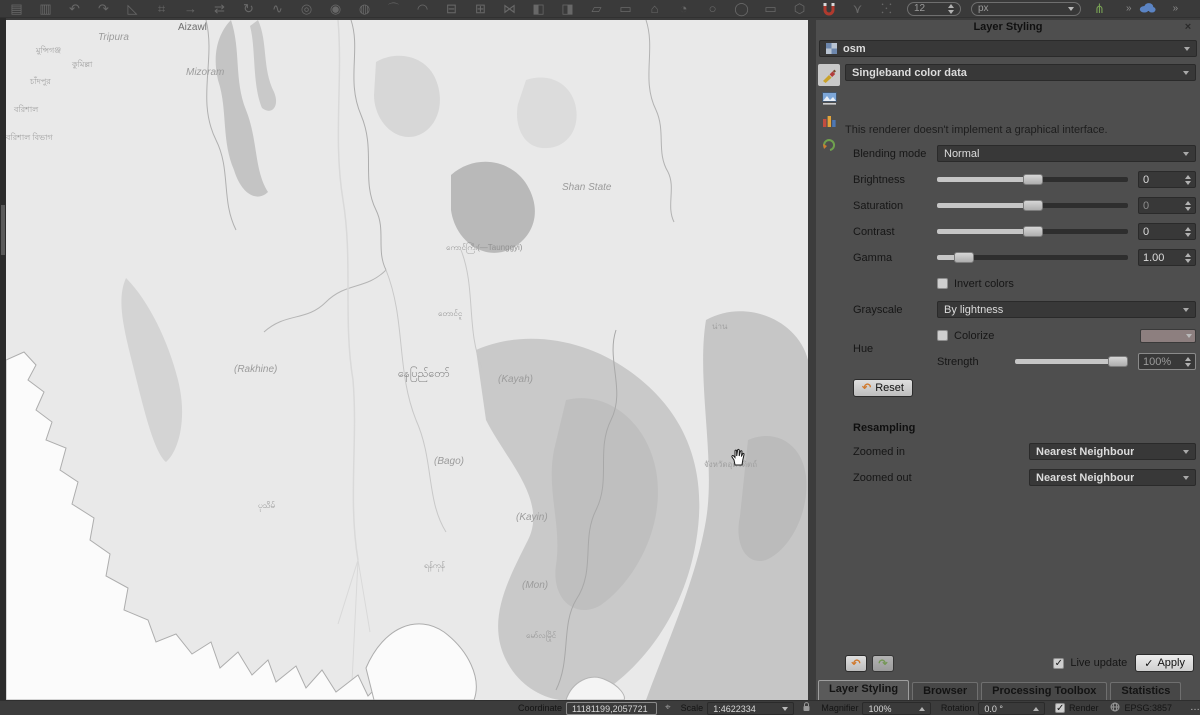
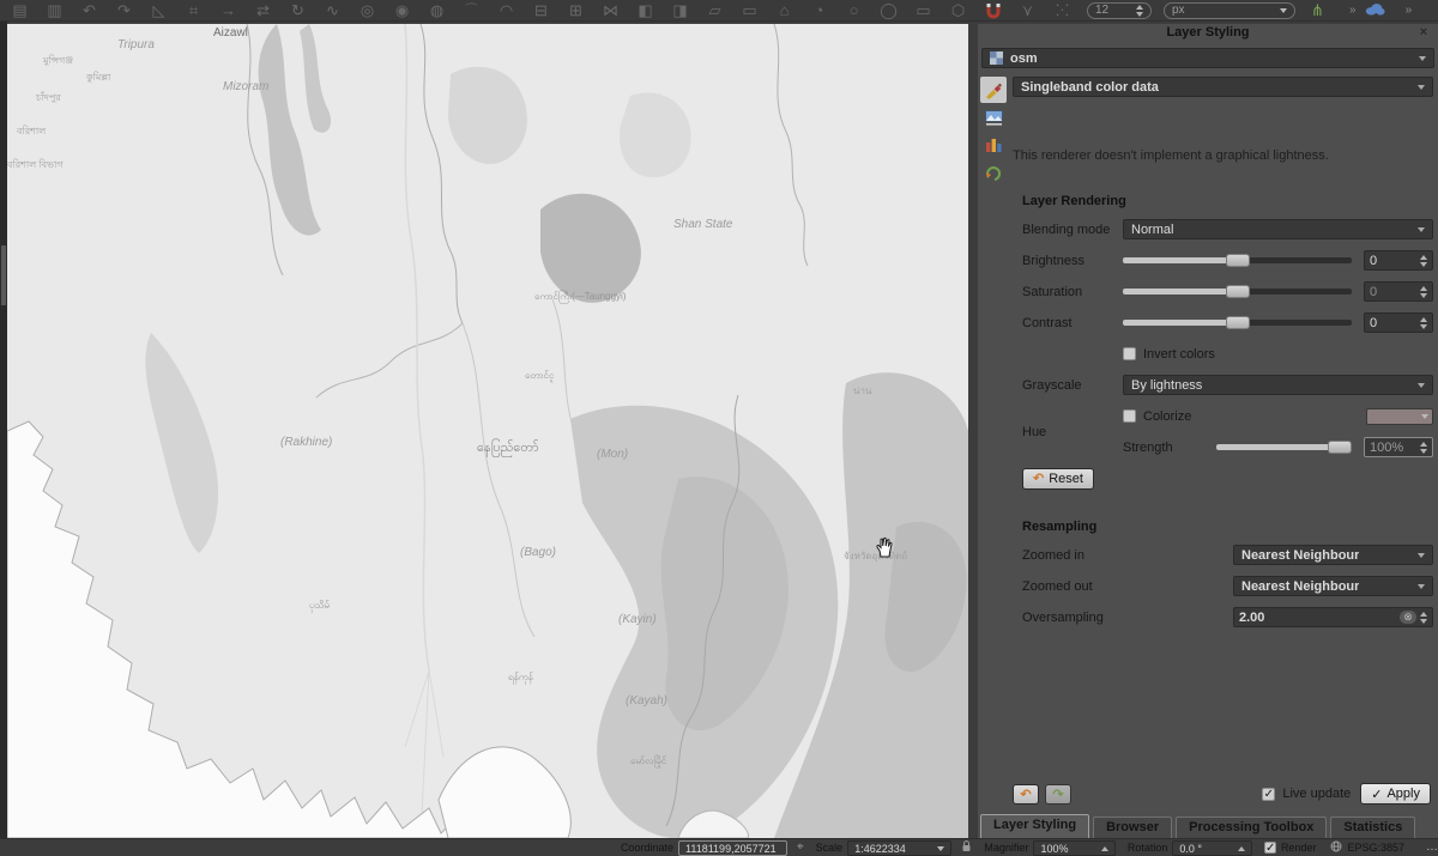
  ▤
  ▥
  ↶
  ↷
  ◺
  ⌗
  →
  ⇄
  ↻
  ∿
  ◎
  ◉
  ◍
  ⌒
  ◠
  ⊟
  ⊞
  ⋈
  ◧
  ◨
  ▱
  ▭
  ⌂
  ◔
  ○
  ◯
  ▭
  ⬡
  ⋎
  ⁙
  12
  px
  ⋔
  »
  »
  Aizawl
  Tripura
  Mizoram
  মুন্সিগঞ্জ
  কুমিল্লা
  চাঁদপুর
  বরিশাল
  বরিশাল বিভাগ
  Shan State
  ကောင်ကြီး(—Taunggyi)
  နေပြည်တော်
  (Rakhine)
- (Kayah)
+ (Mon)
  (Bago)
  (Kayin)
- (Mon)
+ (Kayah)
  จังหวัดอุดิตถ์
  น่าน
  တောင်ငူ
  ပုသိမ်
  ရန်ကုန်
  မော်လမြိုင်
  Layer Styling
  ×
  osm
  Singleband color data
- This renderer doesn't implement a graphical interface.
+ This renderer doesn't implement a graphical lightness.
+ Layer Rendering
  Blending mode
  Normal
  Brightness
  0
  Saturation
  0
  Contrast
  0
- Gamma
- 1.00
  Invert colors
  Grayscale
  By lightness
  Hue
  Colorize
  Strength
  100%
  ↶
  Reset
  Resampling
  Zoomed in
  Nearest Neighbour
  Zoomed out
  Nearest Neighbour
+ Oversampling
+ 2.00
+ ⊗
  ↶
  ↷
  ✓
  Live update
  ✓
  Apply
  Layer Styling
  Browser
  Processing Toolbox
  Statistics
  Coordinate
  11181199,2057721
  ⌖
  Scale
  1:4622334
  Magnifier
  100%
  Rotation
  0.0 °
  ✓
  Render
  EPSG:3857
  …
